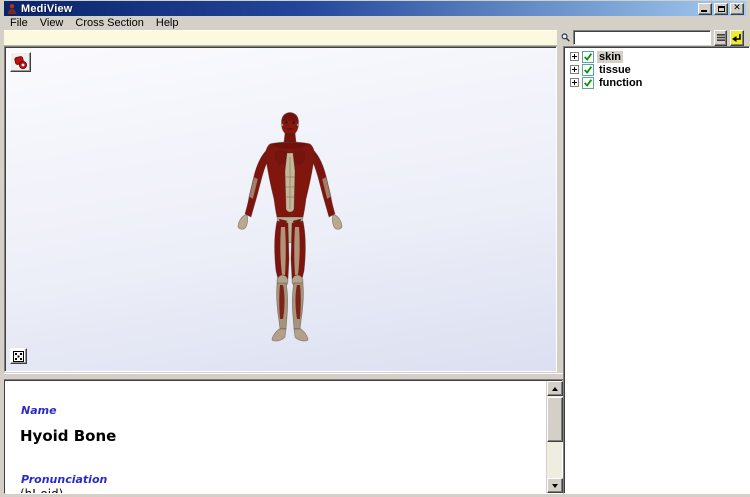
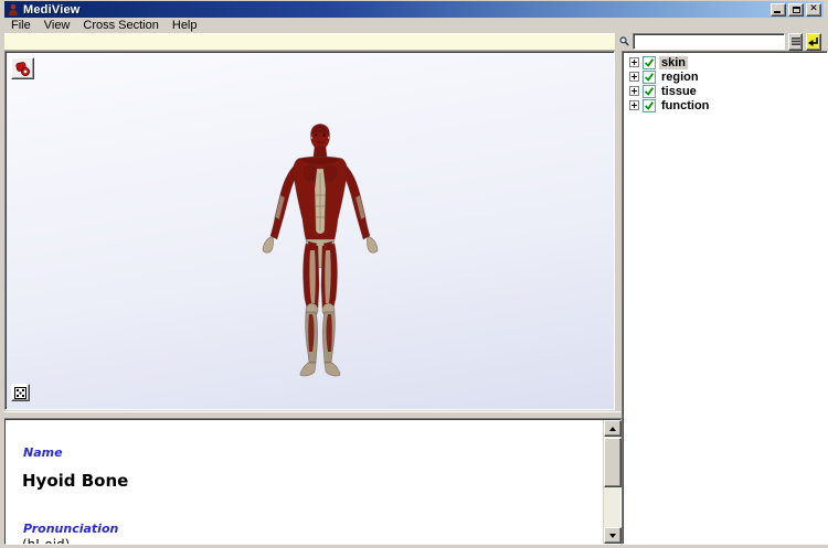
  MediView
  ✕
  File
  View
  Cross Section
  Help
  Name
  Hyoid Bone
  Pronunciation
  skin
+ region
  tissue
  function
